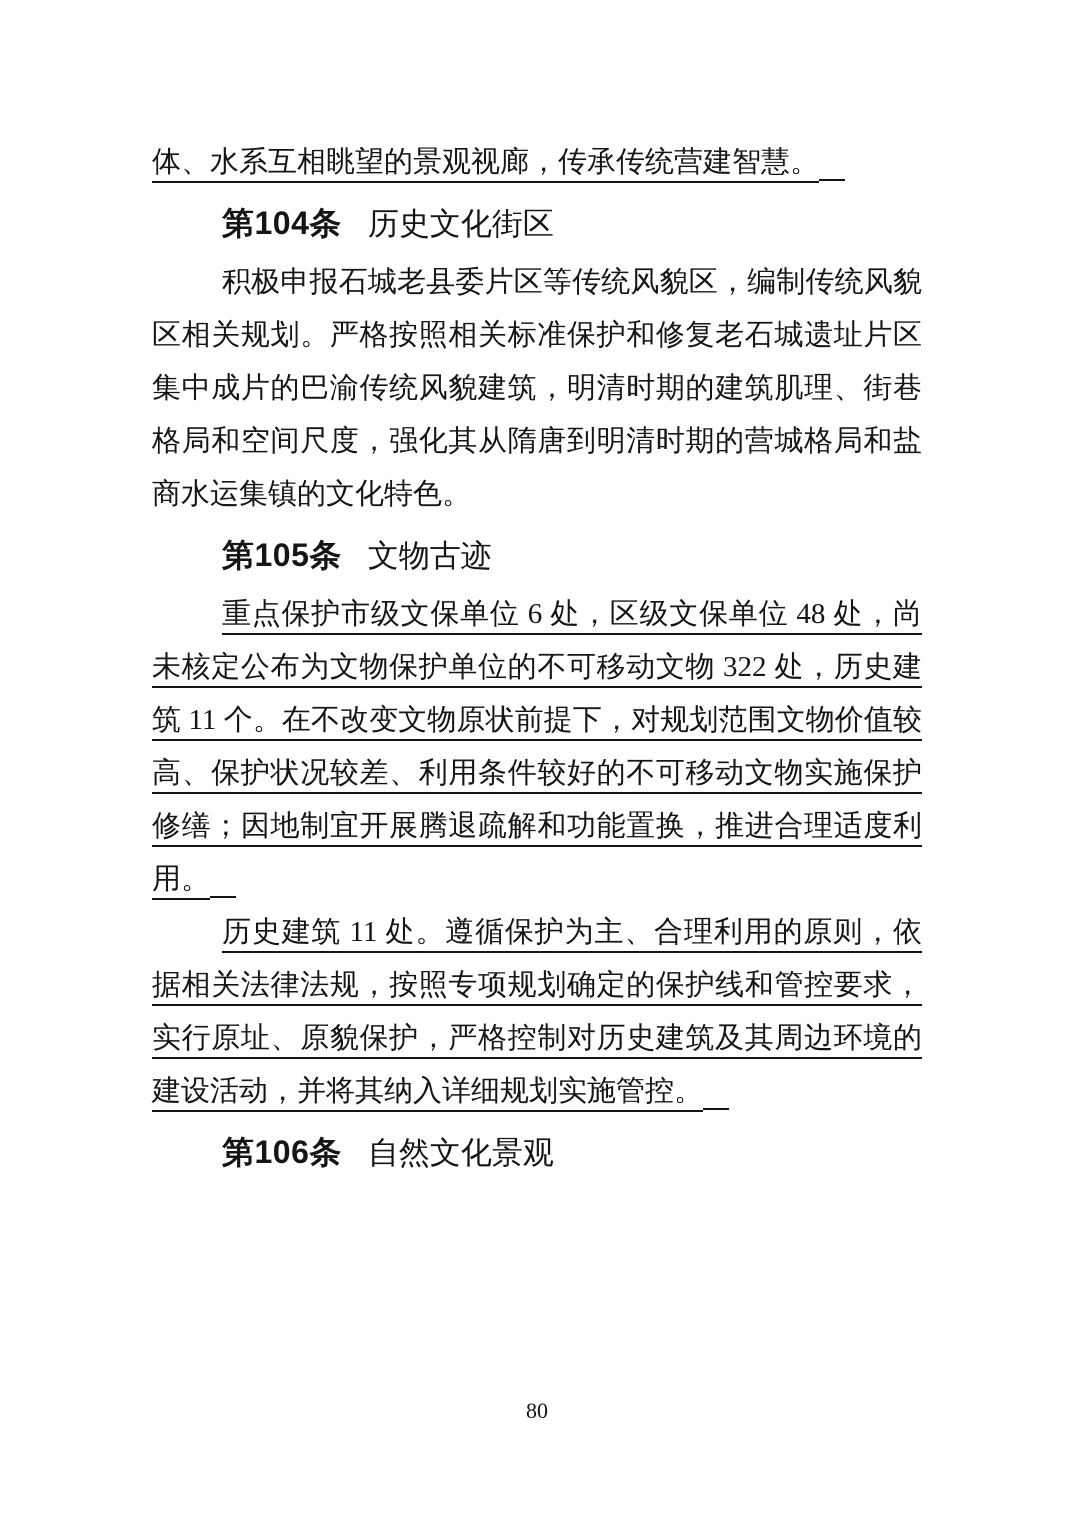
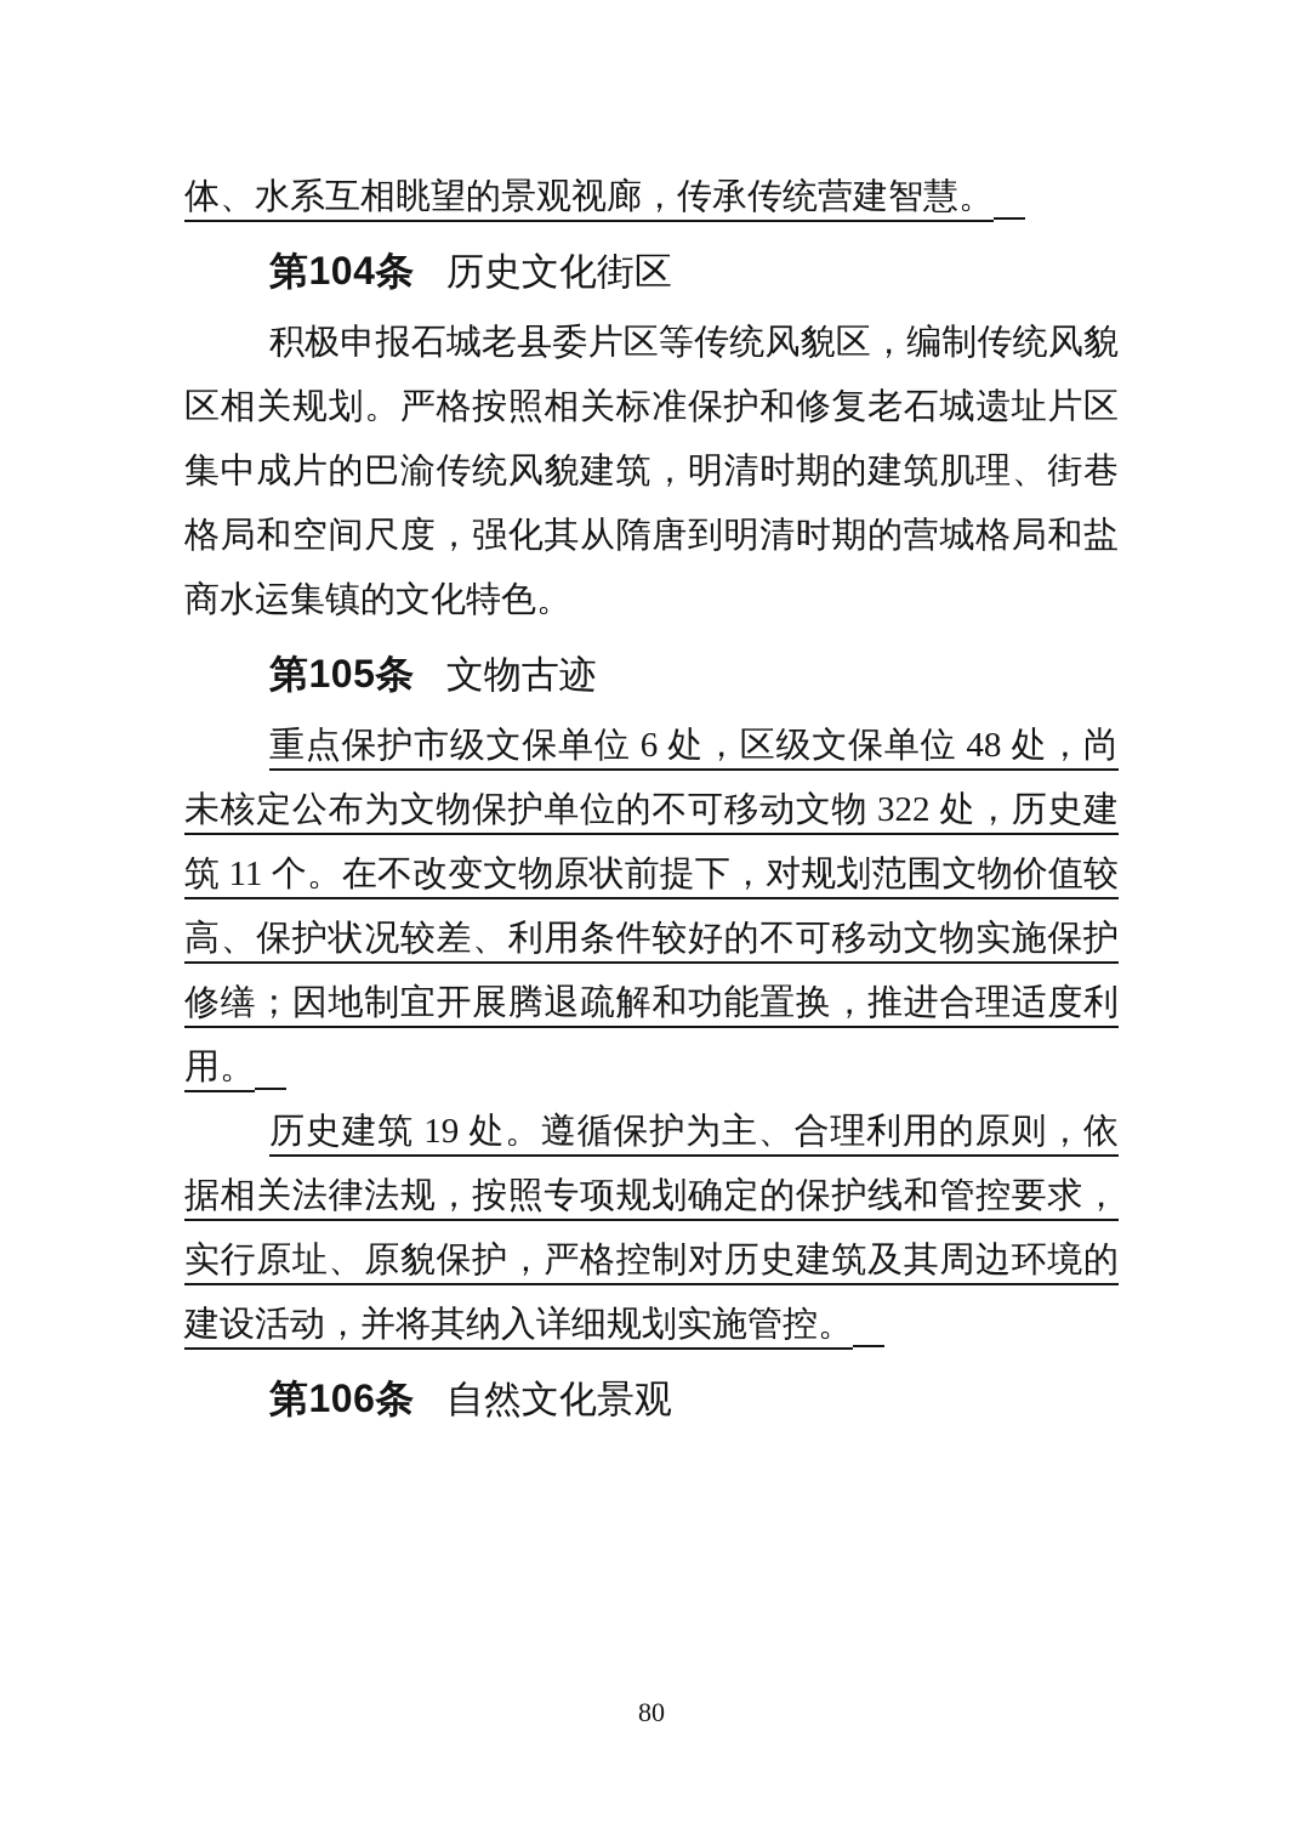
  体、水系互相眺望的景观视廊，传承传统营建智慧。
  第104条 历史文化街区
  积极申报石城老县委片区等传统风貌区，编制传统风貌区相关规划。严格按照相关标准保护和修复老石城遗址片区集中成片的巴渝传统风貌建筑，明清时期的建筑肌理、街巷格局和空间尺度，强化其从隋唐到明清时期的营城格局和盐商水运集镇的文化特色。
  第105条 文物古迹
  重点保护市级文保单位 6 处，区级文保单位 48 处，尚未核定公布为文物保护单位的不可移动文物 322 处，历史建筑 11 个。在不改变文物原状前提下，对规划范围文物价值较高、保护状况较差、利用条件较好的不可移动文物实施保护修缮；因地制宜开展腾退疏解和功能置换，推进合理适度利用。
- 历史建筑 11 处。遵循保护为主、合理利用的原则，依据相关法律法规，按照专项规划确定的保护线和管控要求，实行原址、原貌保护，严格控制对历史建筑及其周边环境的建设活动，并将其纳入详细规划实施管控。
+ 历史建筑 19 处。遵循保护为主、合理利用的原则，依据相关法律法规，按照专项规划确定的保护线和管控要求，实行原址、原貌保护，严格控制对历史建筑及其周边环境的建设活动，并将其纳入详细规划实施管控。
  第106条 自然文化景观
  80
